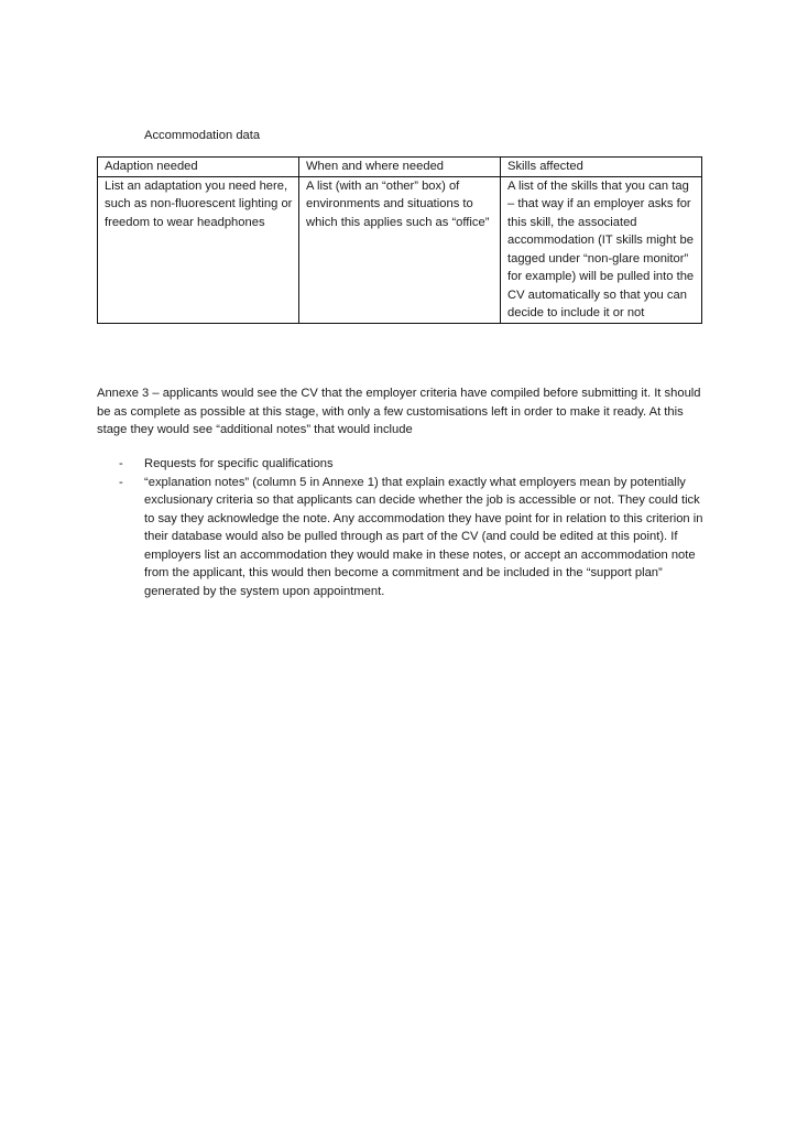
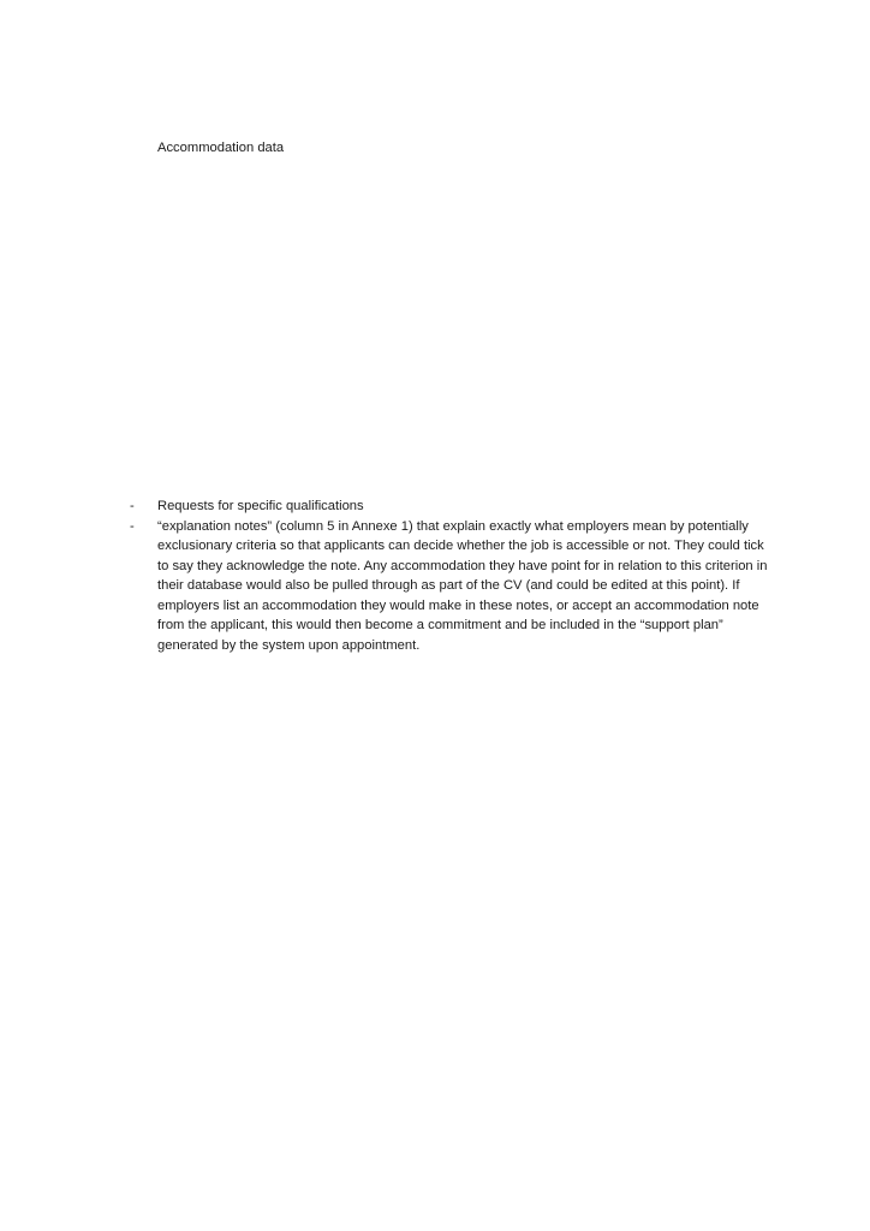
  Accommodation data
- Adaption needed	When and where needed	Skills affected
- List an adaptation you need here, such as non-fluorescent lighting or freedom to wear headphones	A list (with an “other” box) of environments and situations to which this applies such as “office”	A list of the skills that you can tag – that way if an employer asks for this skill, the associated accommodation (IT skills might be tagged under “non-glare monitor” for example) will be pulled into the CV automatically so that you can decide to include it or not
- Annexe 3 – applicants would see the CV that the employer criteria have compiled before submitting it. It should be as complete as possible at this stage, with only a few customisations left in order to make it ready. At this stage they would see “additional notes” that would include
  -
  Requests for specific qualifications
  -
  “explanation notes” (column 5 in Annexe 1) that explain exactly what employers mean by potentially exclusionary criteria so that applicants can decide whether the job is accessible or not. They could tick to say they acknowledge the note. Any accommodation they have point for in relation to this criterion in their database would also be pulled through as part of the CV (and could be edited at this point). If employers list an accommodation they would make in these notes, or accept an accommodation note from the applicant, this would then become a commitment and be included in the “support plan” generated by the system upon appointment.
